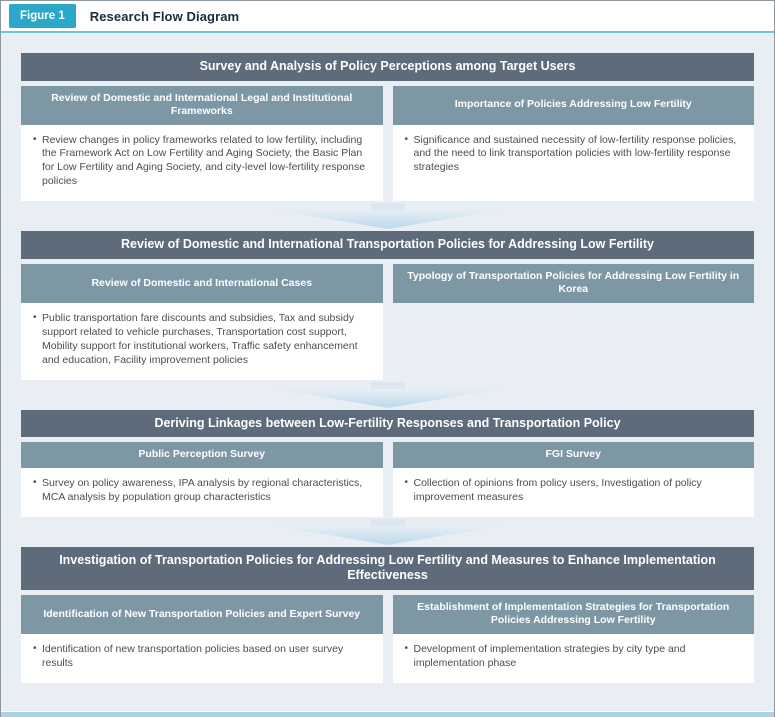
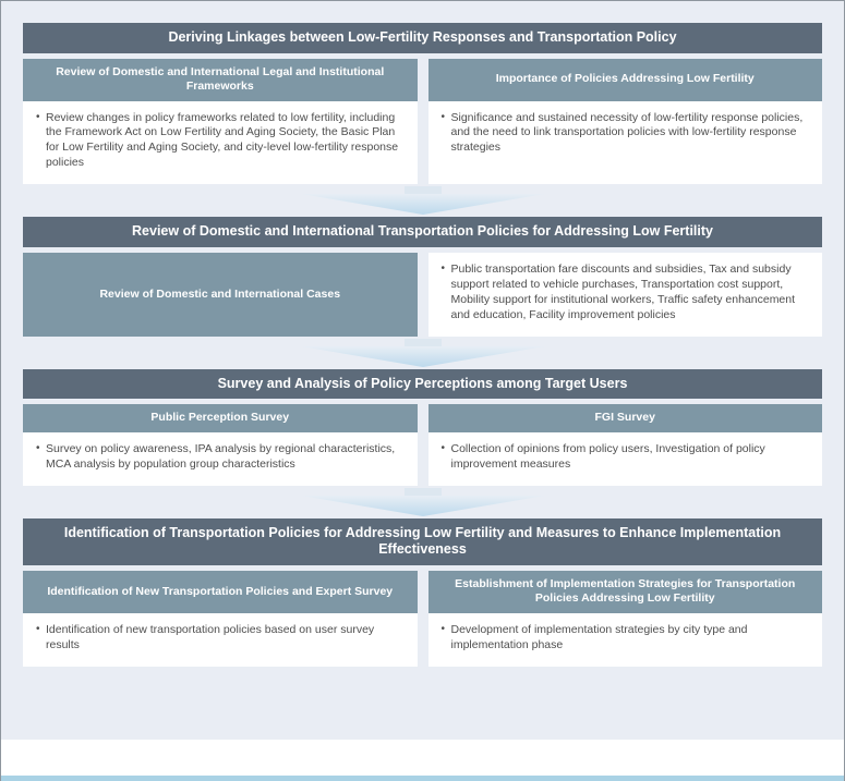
- Figure 1
- Research Flow Diagram
- Survey and Analysis of Policy Perceptions among Target Users
+ Deriving Linkages between Low-Fertility Responses and Transportation Policy
  Review of Domestic and International Legal and Institutional Frameworks
  Importance of Policies Addressing Low Fertility
  Review changes in policy frameworks related to low fertility, including the Framework Act on Low Fertility and Aging Society, the Basic Plan for Low Fertility and Aging Society, and city-level low-fertility response policies
  Significance and sustained necessity of low-fertility response policies, and the need to link transportation policies with low-fertility response strategies
  Review of Domestic and International Transportation Policies for Addressing Low Fertility
  Review of Domestic and International Cases
- Typology of Transportation Policies for Addressing Low Fertility in Korea
  Public transportation fare discounts and subsidies, Tax and subsidy support related to vehicle purchases, Transportation cost support, Mobility support for institutional workers, Traffic safety enhancement and education, Facility improvement policies
- Deriving Linkages between Low-Fertility Responses and Transportation Policy
+ Survey and Analysis of Policy Perceptions among Target Users
  Public Perception Survey
  FGI Survey
  Survey on policy awareness, IPA analysis by regional characteristics, MCA analysis by population group characteristics
  Collection of opinions from policy users, Investigation of policy improvement measures
- Investigation of Transportation Policies for Addressing Low Fertility and Measures to Enhance Implementation Effectiveness
+ Identification of Transportation Policies for Addressing Low Fertility and Measures to Enhance Implementation Effectiveness
  Identification of New Transportation Policies and Expert Survey
  Establishment of Implementation Strategies for Transportation Policies Addressing Low Fertility
  Identification of new transportation policies based on user survey results
  Development of implementation strategies by city type and implementation phase
